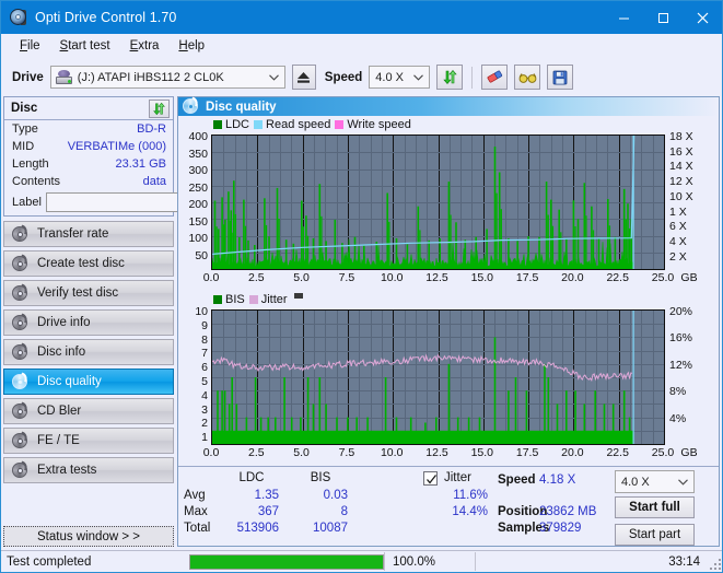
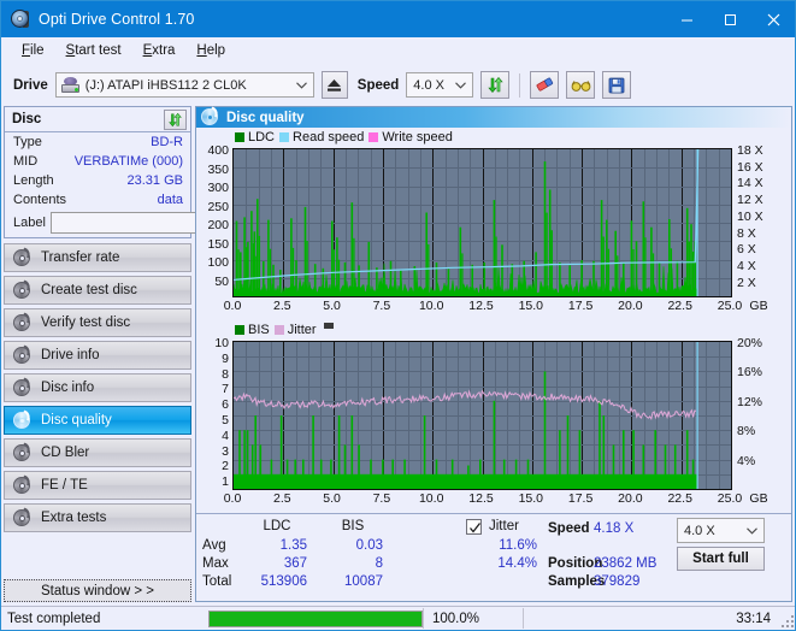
  Opti Drive Control 1.70
  File
  Start test
  Extra
  Help
  Drive
  (J:) ATAPI iHBS112 2 CL0K
  Speed
  4.0 X
  Disc
  Type
  BD-R
  MID
  VERBATIMe (000)
  Length
  23.31 GB
  Contents
  data
  Label
  Transfer rate
  Create test disc
  Verify test disc
  Drive info
  Disc info
  Disc quality
  CD Bler
  FE / TE
  Extra tests
  Status window > >
  Disc quality
  LDC
  Read speed
  Write speed
  400
  350
  300
  250
  200
  150
  100
  50
  18 X
  16 X
  14 X
  12 X
  10 X
- 1 X
+ 8 X
  6 X
  4 X
  2 X
  0.0
  2.5
  5.0
  7.5
  10.0
  12.5
  15.0
  17.5
  20.0
  22.5
  25.0
  GB
  BIS
  Jitter
  10
  9
  8
  7
  6
  5
  4
  3
  2
  1
  20%
  16%
  12%
  8%
  4%
  0.0
  2.5
  5.0
  7.5
  10.0
  12.5
  15.0
  17.5
  20.0
  22.5
  25.0
  GB
  LDC
  BIS
  Avg
  Max
  Total
  1.35
  367
  513906
  0.03
  8
  10087
  Jitter
  11.6%
  14.4%
  Speed
  4.18 X
  Position
  23862 MB
  Samples
  379829
  4.0 X
  Start full
- Start part
  Test completed
  100.0%
  33:14
